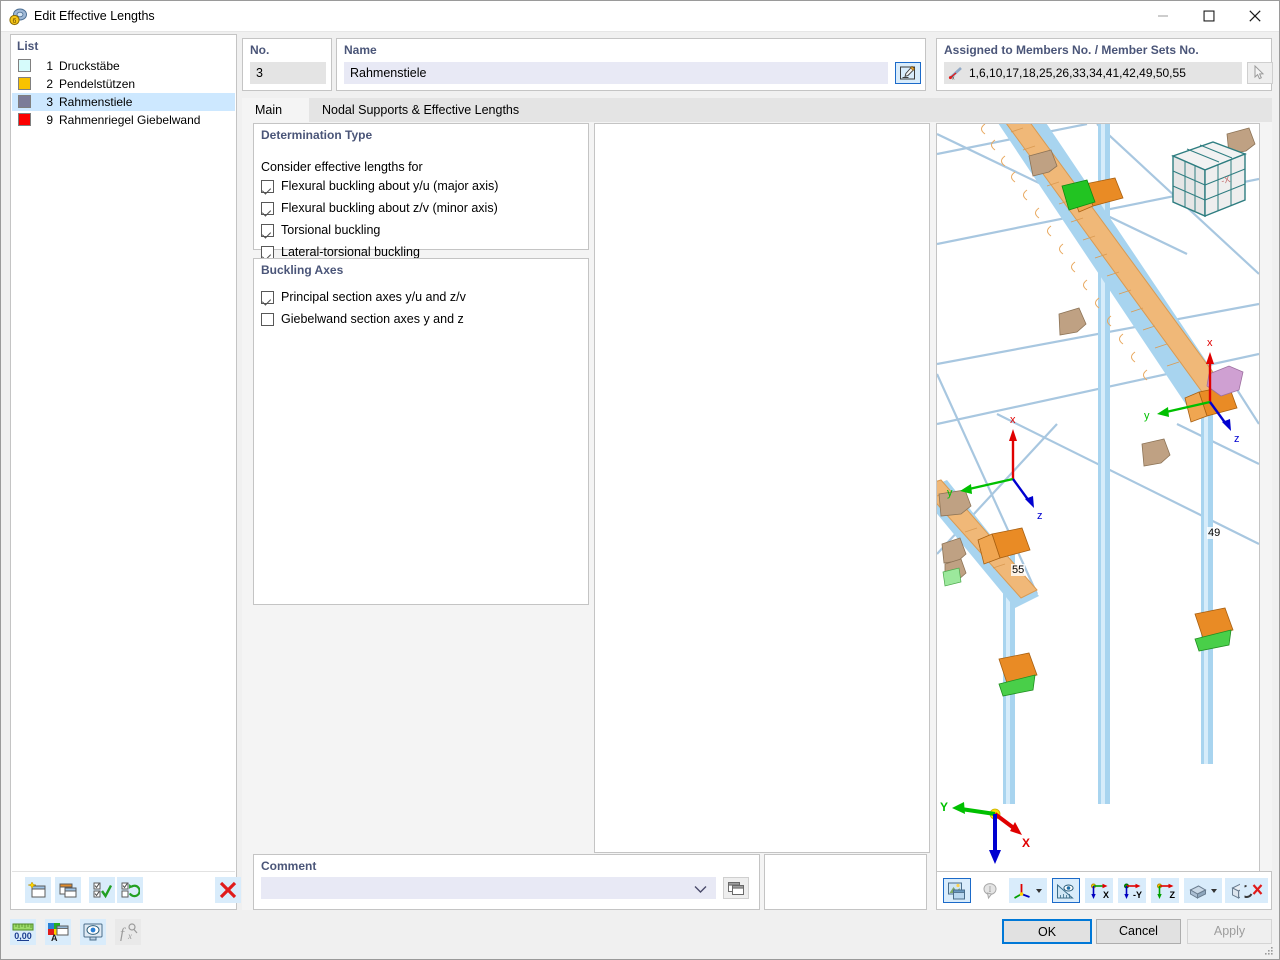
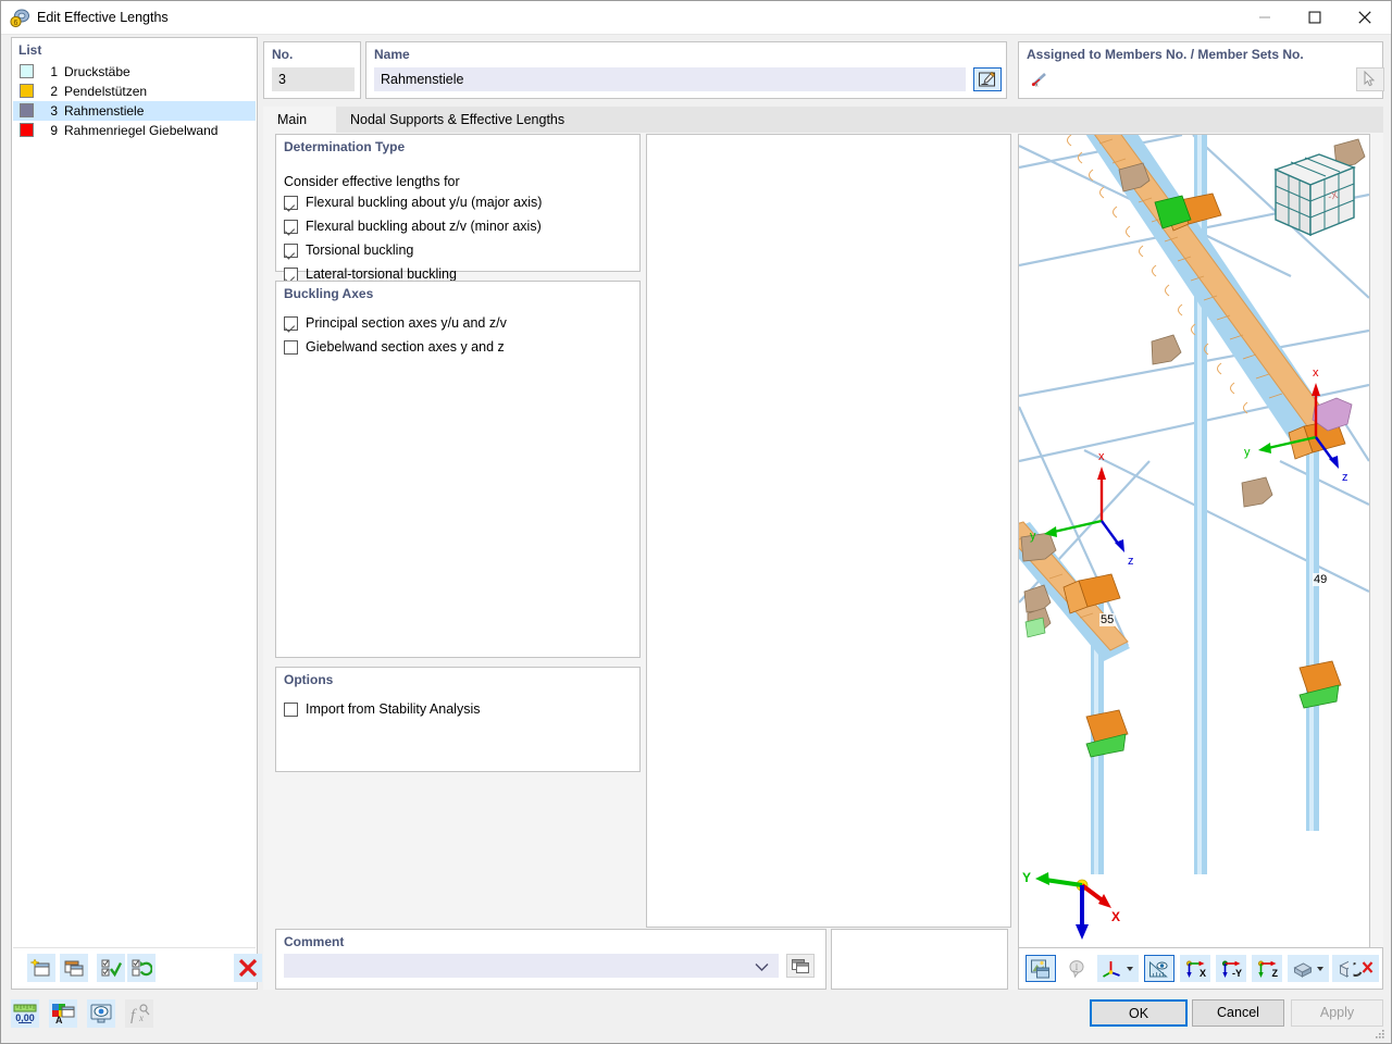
  Edit Effective Lengths
  List
  1 Druckstäbe
  2 Pendelstützen
  3 Rahmenstiele
  9 Rahmenriegel Giebelwand
  No.
  3
  Name
  Rahmenstiele
  Assigned to Members No. / Member Sets No.
- 1,6,10,17,18,25,26,33,34,41,42,49,50,55
  Main
  Nodal Supports & Effective Lengths
  Determination Type
  Consider effective lengths for
  Flexural buckling about y/u (major axis)
  Flexural buckling about z/v (minor axis)
  Torsional buckling
  Lateral-torsional buckling
  Buckling Axes
  Principal section axes y/u and z/v
  Giebelwand section axes y and z
+ Options
+ Import from Stability Analysis
  x
  y
  z
  x
  y
  z
  Y
  X
  55
  49
  Comment
  I
  X
  -Y
  Z
  0,00
  A
  f
  x
  OK
  Cancel
  Apply
